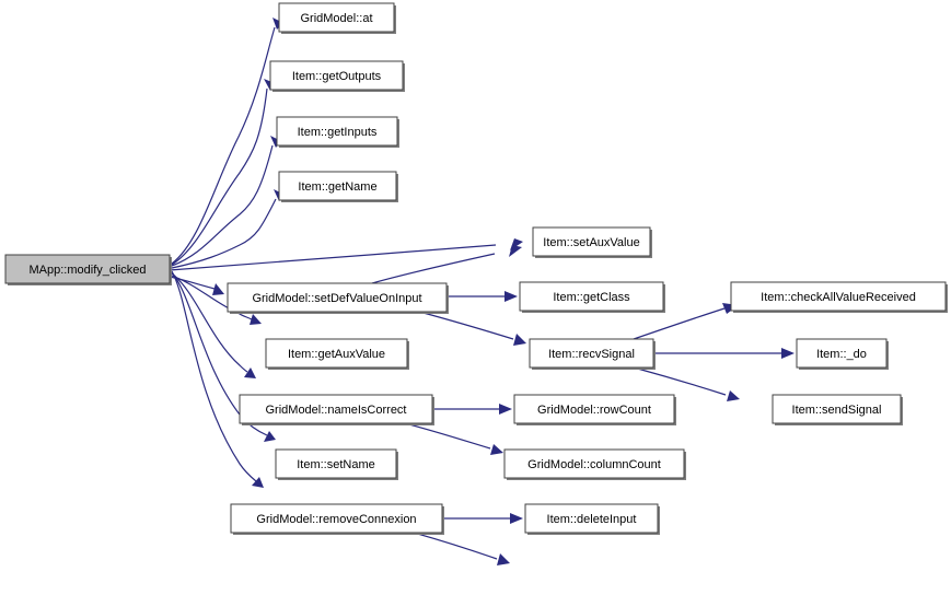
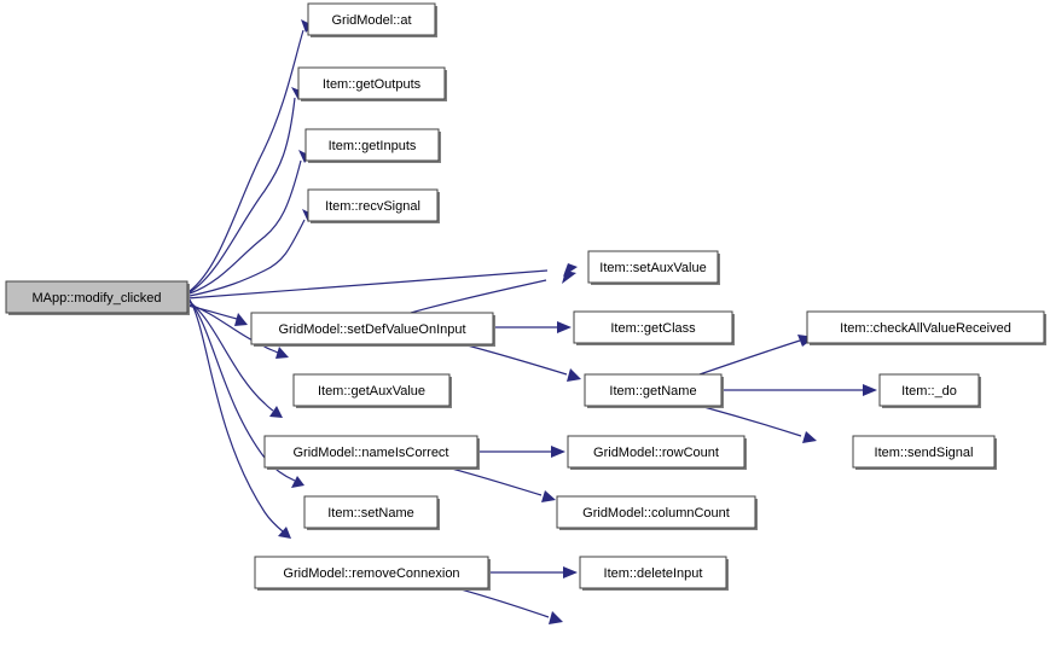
  MApp::modify_clicked
  GridModel::at
  Item::getOutputs
  Item::getInputs
- Item::getName
+ Item::recvSignal
  Item::setAuxValue
  GridModel::setDefValueOnInput
  Item::getClass
  Item::getAuxValue
- Item::recvSignal
+ Item::getName
  Item::checkAllValueReceived
  Item::_do
  Item::sendSignal
  GridModel::nameIsCorrect
  GridModel::rowCount
  GridModel::columnCount
  Item::setName
  GridModel::removeConnexion
  Item::deleteInput
